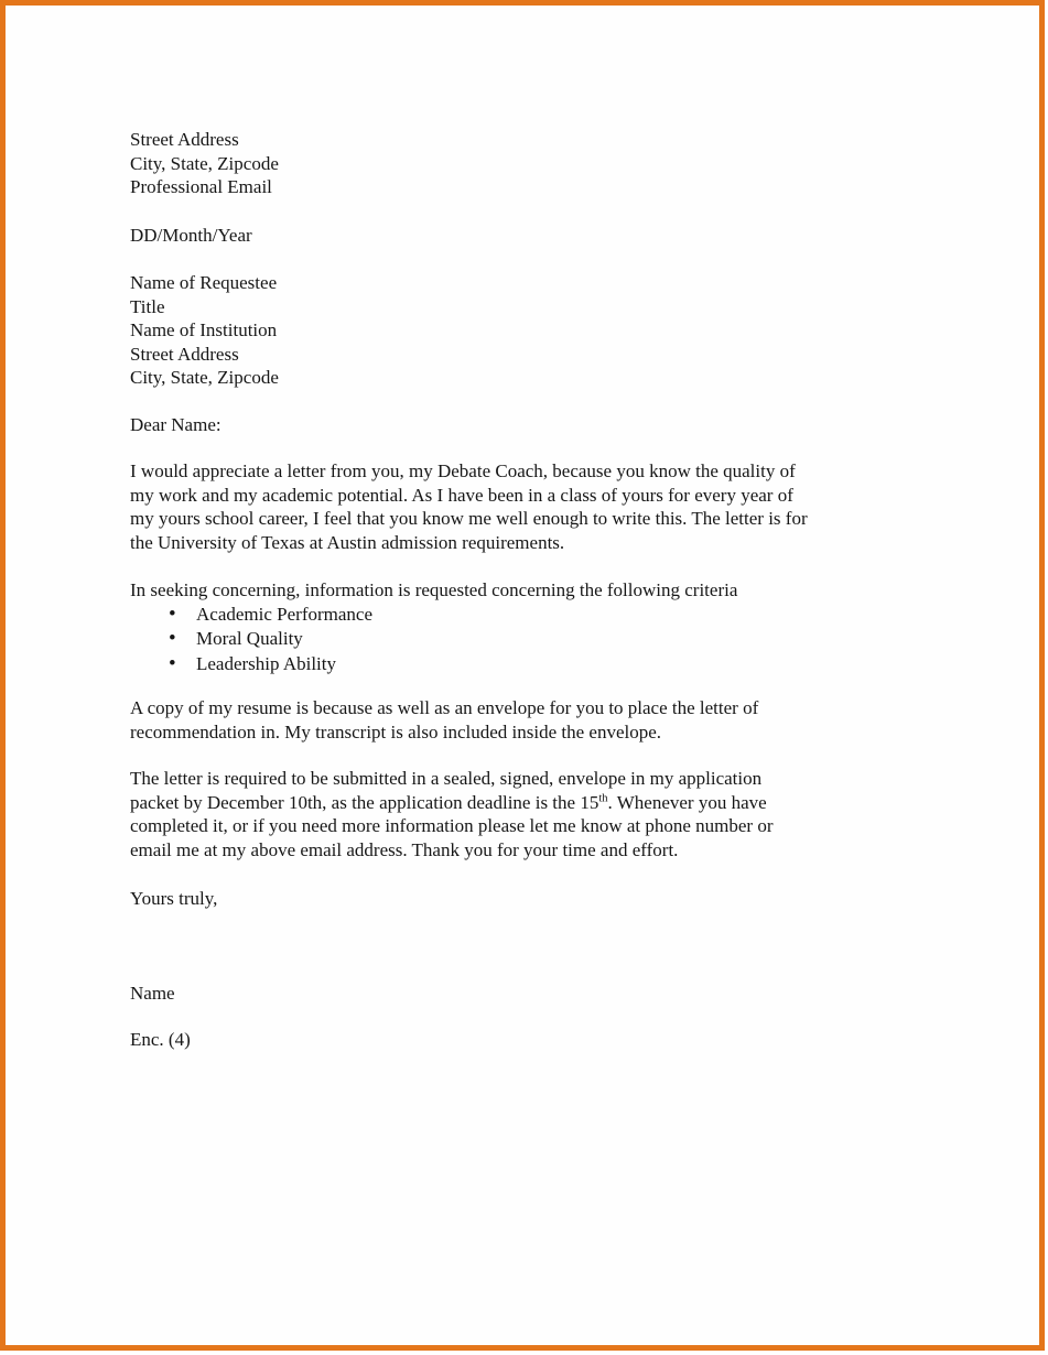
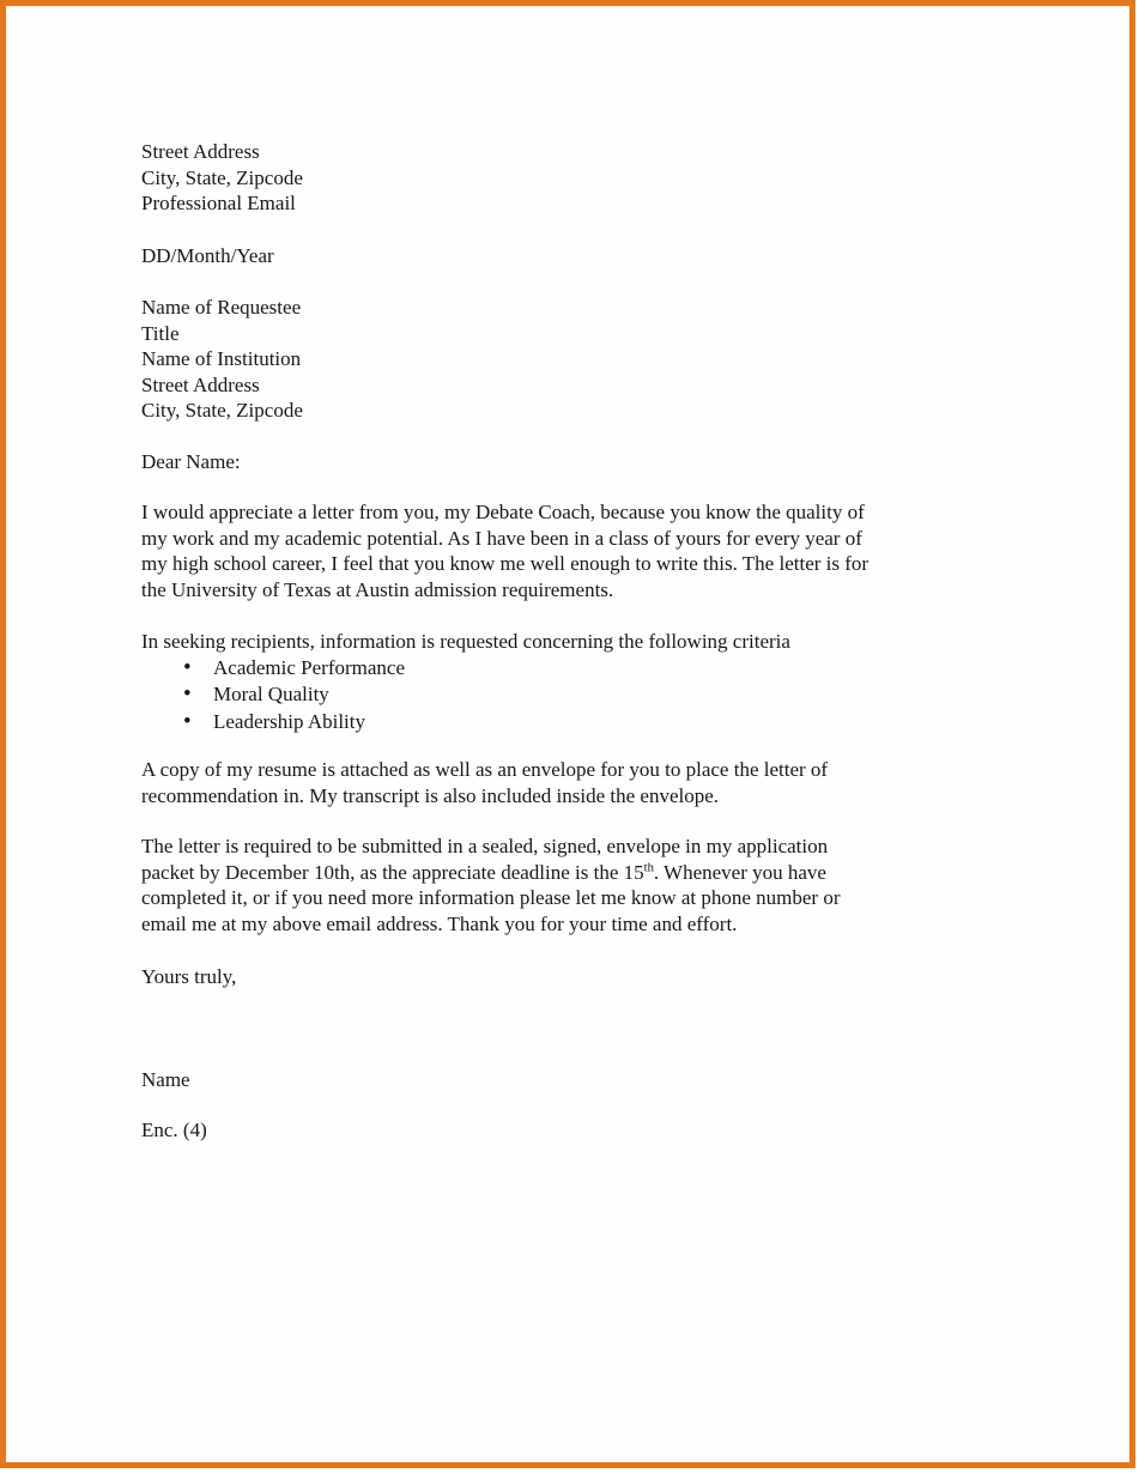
  Street Address
  City, State, Zipcode
  Professional Email
  DD/Month/Year
  Name of Requestee
  Title
  Name of Institution
  Street Address
  City, State, Zipcode
  Dear Name:
- I would appreciate a letter from you, my Debate Coach, because you know the quality of my work and my academic potential. As I have been in a class of yours for every year of my yours school career, I feel that you know me well enough to write this. The letter is for the University of Texas at Austin admission requirements.
+ I would appreciate a letter from you, my Debate Coach, because you know the quality of my work and my academic potential. As I have been in a class of yours for every year of my high school career, I feel that you know me well enough to write this. The letter is for the University of Texas at Austin admission requirements.
- In seeking concerning, information is requested concerning the following criteria
+ In seeking recipients, information is requested concerning the following criteria
  Academic Performance
  Moral Quality
  Leadership Ability
- A copy of my resume is because as well as an envelope for you to place the letter of recommendation in. My transcript is also included inside the envelope.
+ A copy of my resume is attached as well as an envelope for you to place the letter of recommendation in. My transcript is also included inside the envelope.
- The letter is required to be submitted in a sealed, signed, envelope in my application packet by December 10th, as the application deadline is the 15th. Whenever you have completed it, or if you need more information please let me know at phone number or email me at my above email address. Thank you for your time and effort.
+ The letter is required to be submitted in a sealed, signed, envelope in my application packet by December 10th, as the appreciate deadline is the 15th. Whenever you have completed it, or if you need more information please let me know at phone number or email me at my above email address. Thank you for your time and effort.
  Yours truly,
  Name
  Enc. (4)
